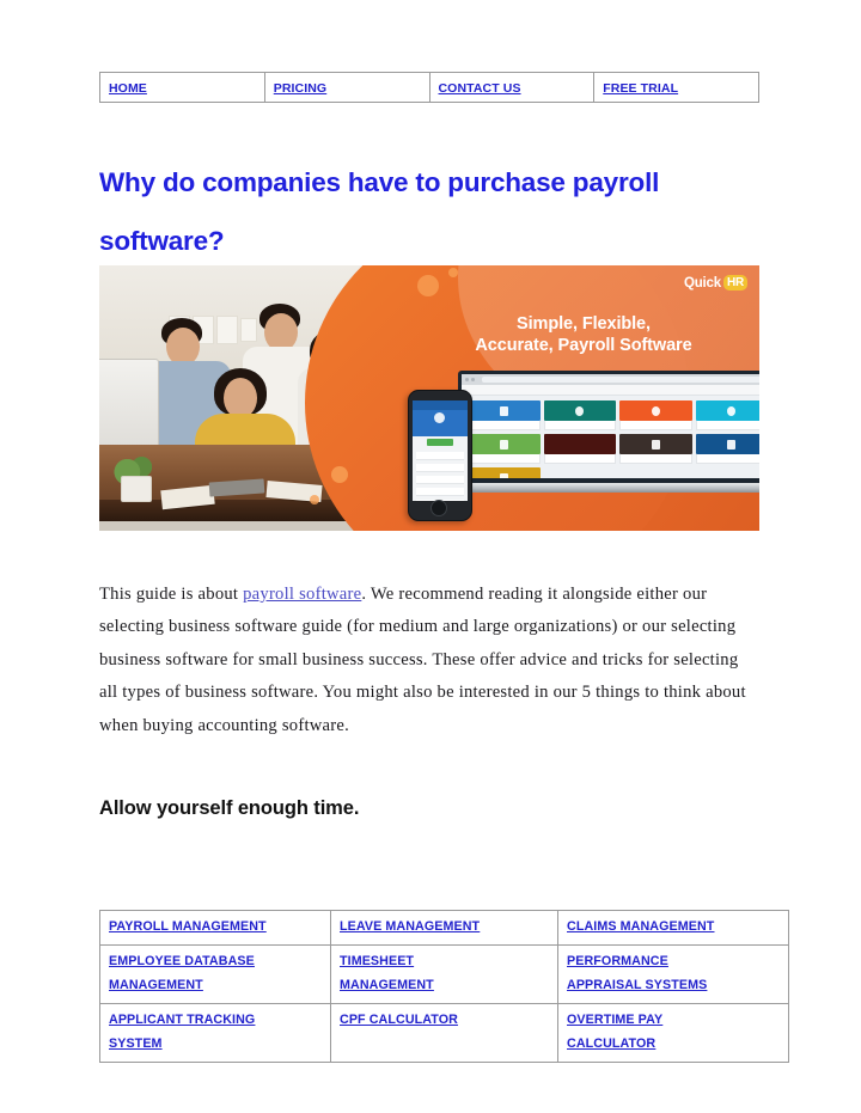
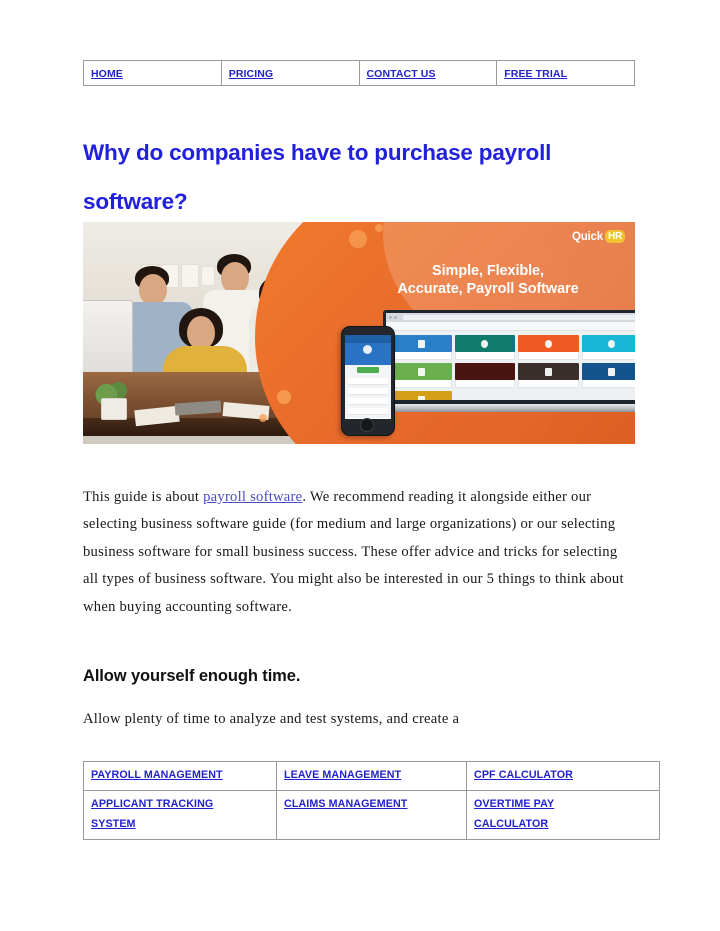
  HOME	PRICING	CONTACT US	FREE TRIAL
  Why do companies have to purchase payroll software?
  Quick
  HR
  Simple, Flexible,
  Accurate, Payroll Software
  This guide is about payroll software. We recommend reading it alongside either our selecting business software guide (for medium and large organizations) or our selecting business software for small business success. These offer advice and tricks for selecting all types of business software. You might also be interested in our 5 things to think about when buying accounting software.
  Allow yourself enough time.
+ Allow plenty of time to analyze and test systems, and create a
- PAYROLL MANAGEMENT	LEAVE MANAGEMENT	CLAIMS MANAGEMENT
+ PAYROLL MANAGEMENT	LEAVE MANAGEMENT	CPF CALCULATOR
- EMPLOYEE DATABASEMANAGEMENT	TIMESHEETMANAGEMENT	PERFORMANCEAPPRAISAL SYSTEMS
- APPLICANT TRACKINGSYSTEM	CPF CALCULATOR	OVERTIME PAYCALCULATOR
+ APPLICANT TRACKINGSYSTEM	CLAIMS MANAGEMENT	OVERTIME PAYCALCULATOR
